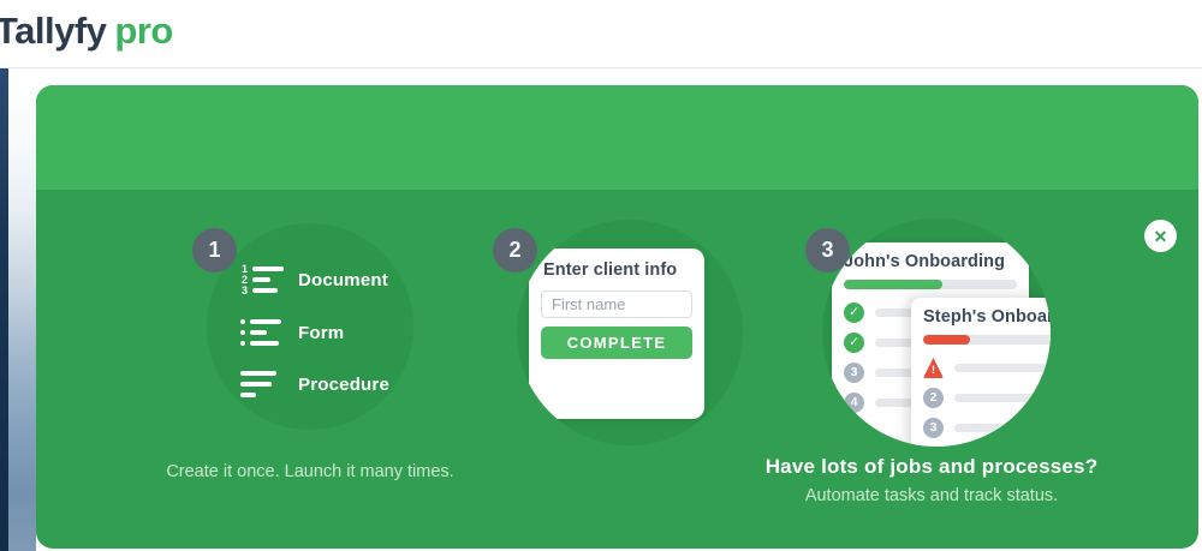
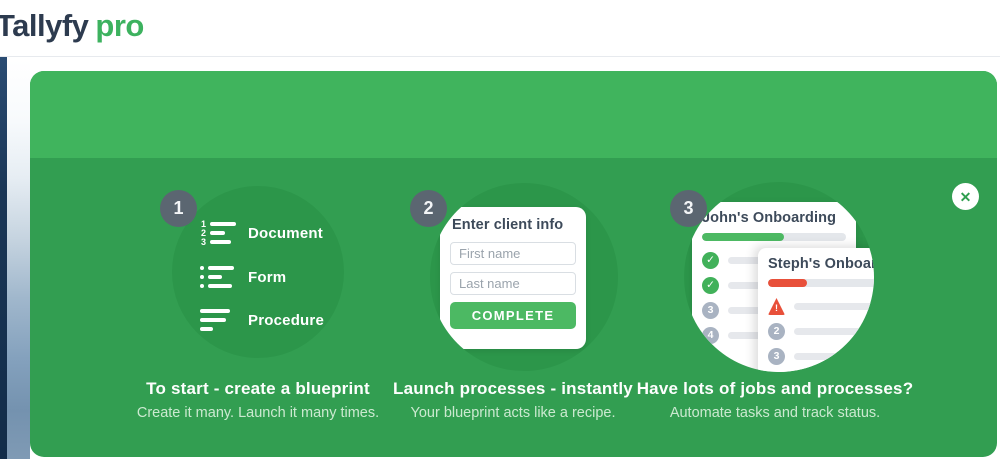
  Tallyfy pro
  ✕
  1
  2
  3
  1
  2
  3
  Document
  Form
  Procedure
  Enter client info
  First name
+ Last name
  COMPLETE
  John's Onboarding
  ✓
  ✓
  3
  4
  Steph's Onboar
  !
  2
  3
+ To start - create a blueprint
- Create it once. Launch it many times.
+ Create it many. Launch it many times.
+ Launch processes - instantly
+ Your blueprint acts like a recipe.
  Have lots of jobs and processes?
  Automate tasks and track status.
